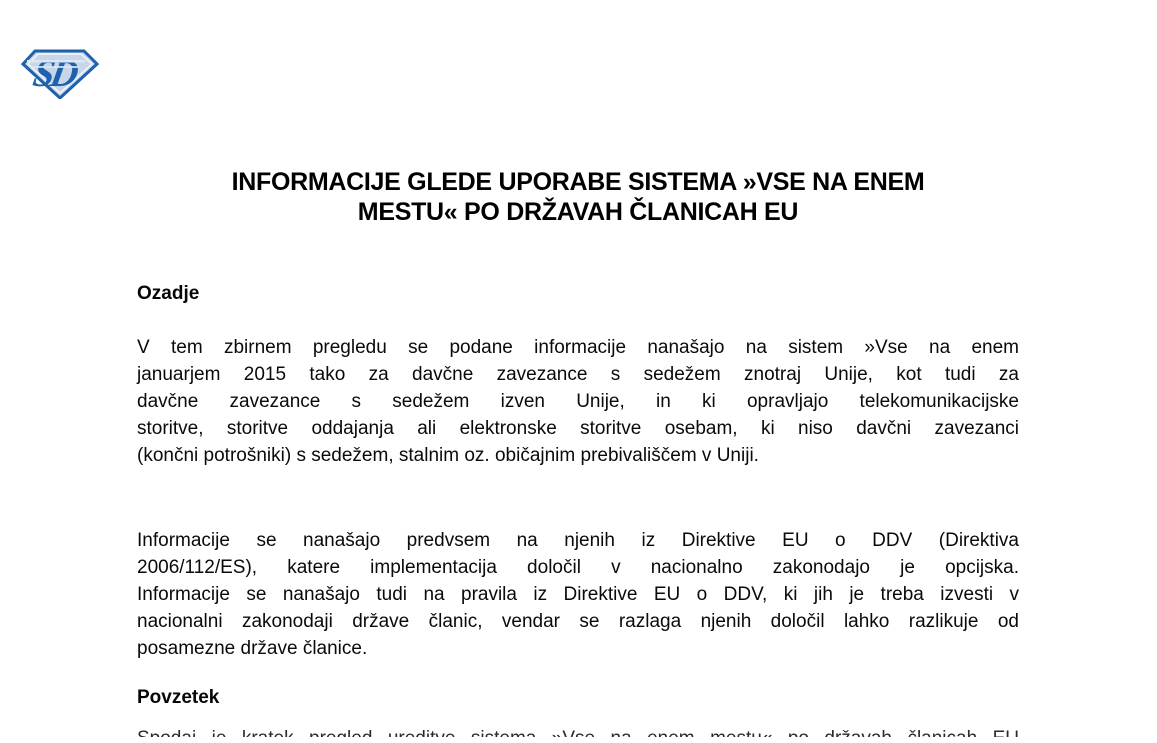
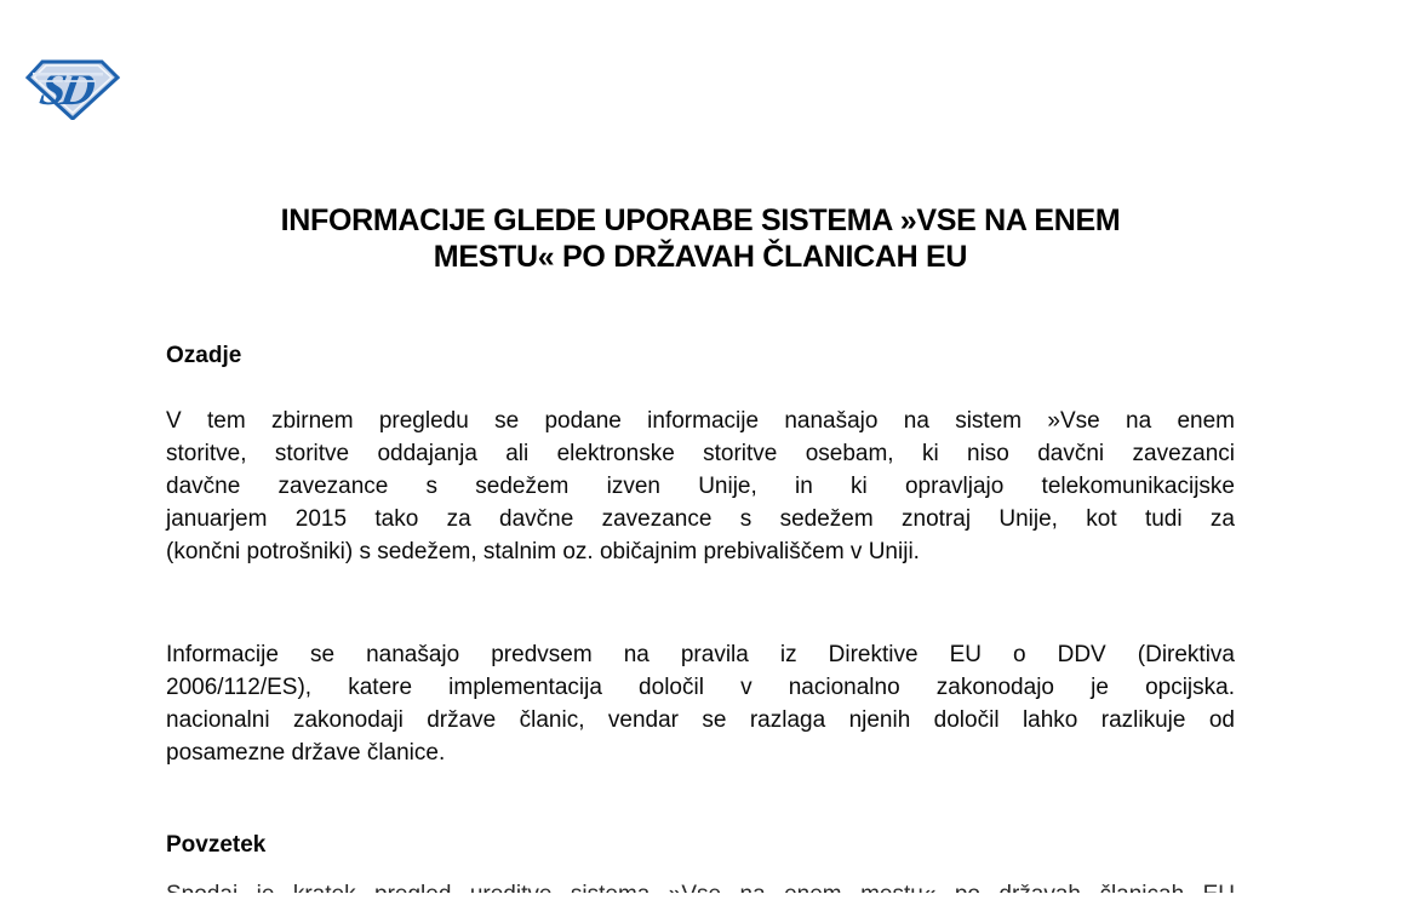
  INFORMACIJE GLEDE UPORABE SISTEMA »VSE NA ENEM
  MESTU« PO DRŽAVAH ČLANICAH EU
  Ozadje
  V tem zbirnem pregledu se podane informacije nanašajo na sistem »Vse na enem
- januarjem 2015 tako za davčne zavezance s sedežem znotraj Unije, kot tudi za
+ storitve, storitve oddajanja ali elektronske storitve osebam, ki niso davčni zavezanci
  davčne zavezance s sedežem izven Unije, in ki opravljajo telekomunikacijske
- storitve, storitve oddajanja ali elektronske storitve osebam, ki niso davčni zavezanci
+ januarjem 2015 tako za davčne zavezance s sedežem znotraj Unije, kot tudi za
  (končni potrošniki) s sedežem, stalnim oz. običajnim prebivališčem v Uniji.
- Informacije se nanašajo predvsem na njenih iz Direktive EU o DDV (Direktiva
+ Informacije se nanašajo predvsem na pravila iz Direktive EU o DDV (Direktiva
  2006/112/ES), katere implementacija določil v nacionalno zakonodajo je opcijska.
- Informacije se nanašajo tudi na pravila iz Direktive EU o DDV, ki jih je treba izvesti v
  nacionalni zakonodaji države članic, vendar se razlaga njenih določil lahko razlikuje od
  posamezne države članice.
  Povzetek
